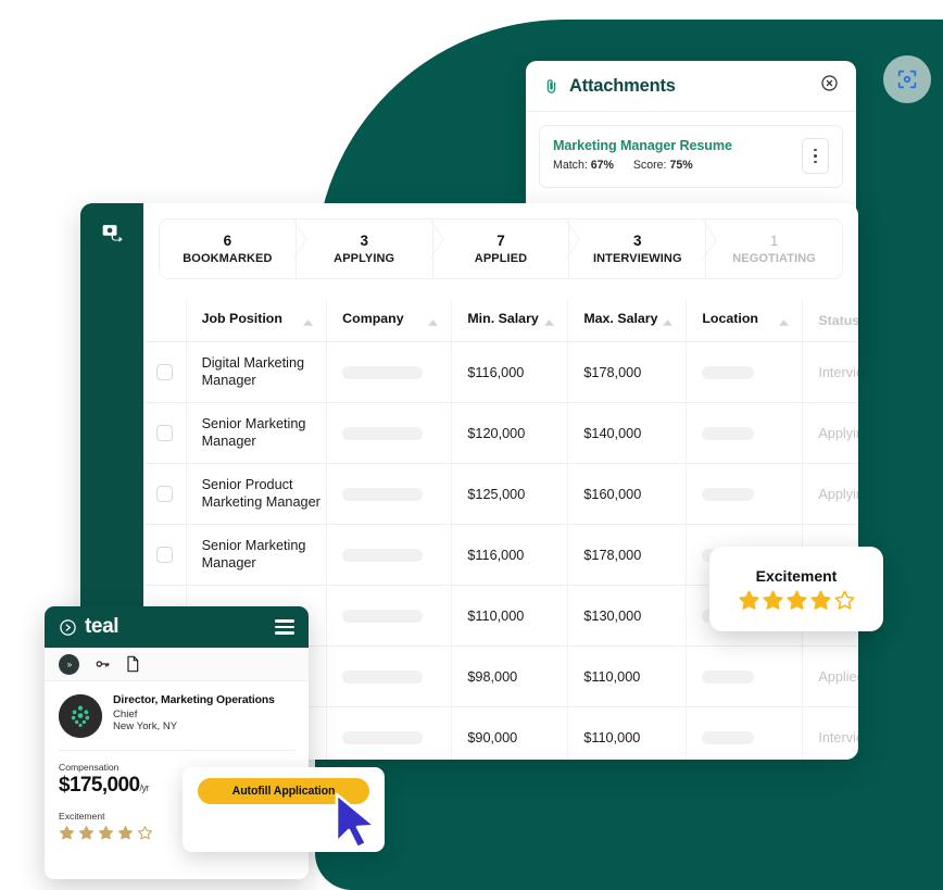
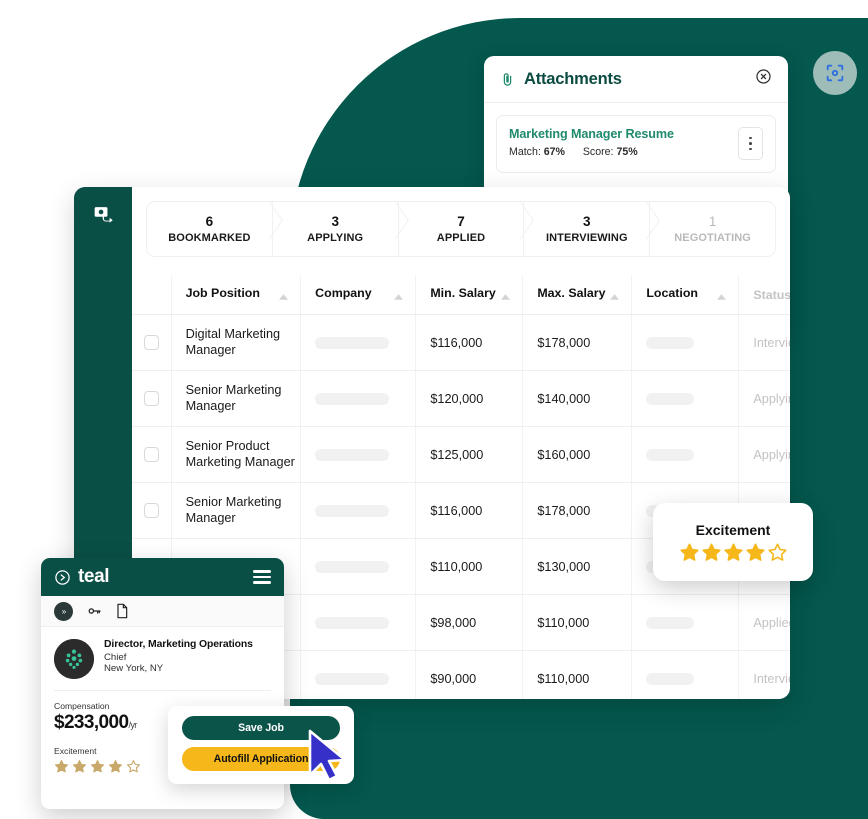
  Attachments
  Marketing Manager Resume
  Match: 67% Score: 75%
  6
  BOOKMARKED
  3
  APPLYING
  7
  APPLIED
  3
  INTERVIEWING
  1
  NEGOTIATING
  	Job Position	Company	Min. Salary	Max. Salary	Location	Status
  	Digital Marketing Manager		$116,000	$178,000		Intervi
  	Senior Marketing Manager		$120,000	$140,000		Applyi
  	Senior Product Marketing Manager		$125,000	$160,000		Applyi
  	Senior Marketing Manager		$116,000	$178,000
  			$110,000	$130,000
  			$98,000	$110,000		Applie
  			$90,000	$110,000		Intervi
  Excitement
  teal
  »
  Director, Marketing Operations
  Chief
  New York, NY
  Compensation
- $175,000/yr
+ $233,000/yr
  Excitement
+ Save Job
  Autofill Application
